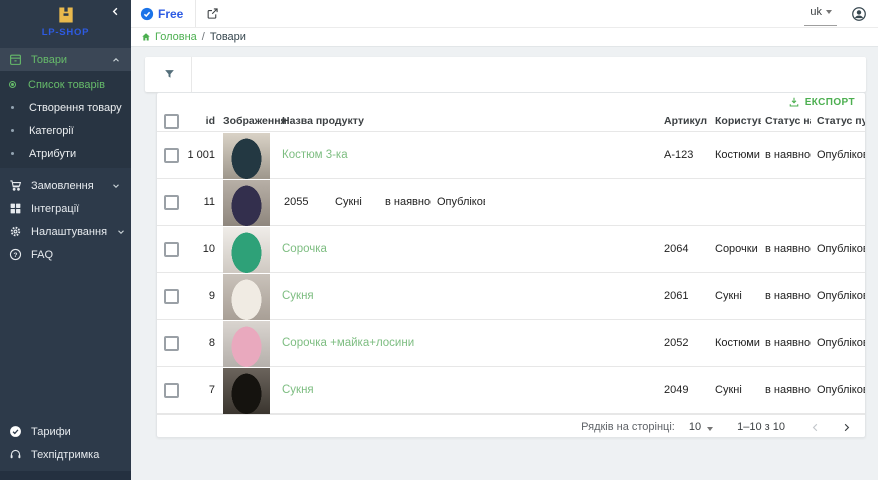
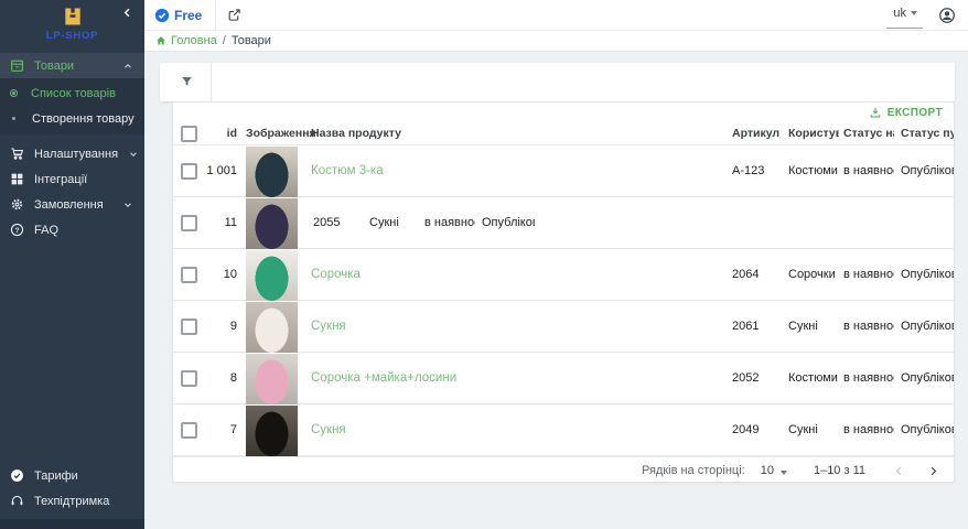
  LP-SHOP
  Товари
  Список товарів
  Створення товару
- Категорії
- Атрибути
- Замовлення
+ Налаштування
  Інтеграції
- Налаштування
+ Замовлення
  FAQ
  Тарифи
  Техпідтримка
  Free
  uk
  Головна
  /
  Товари
  ЕКСПОРТ
  id
  Зображен
  Назва продукту
  Артикул
  Користув
  Статус н
  Статус пу
  1 001
  Костюм 3-ка
  А-123
  Костюми
  в наявно
  11
  2055
  Сукні
  в наявно
  10
  Сорочка
  2064
  Сорочки
  в наявно
  9
  Сукня
  2061
  Сукні
  в наявно
  8
  Сорочка +майка+лосини
  2052
  Костюми
  в наявно
  7
  Сукня
  2049
  Сукні
  в наявно
  Рядків на сторінці:
  10
- 1–10 з 10
+ 1–10 з 11
